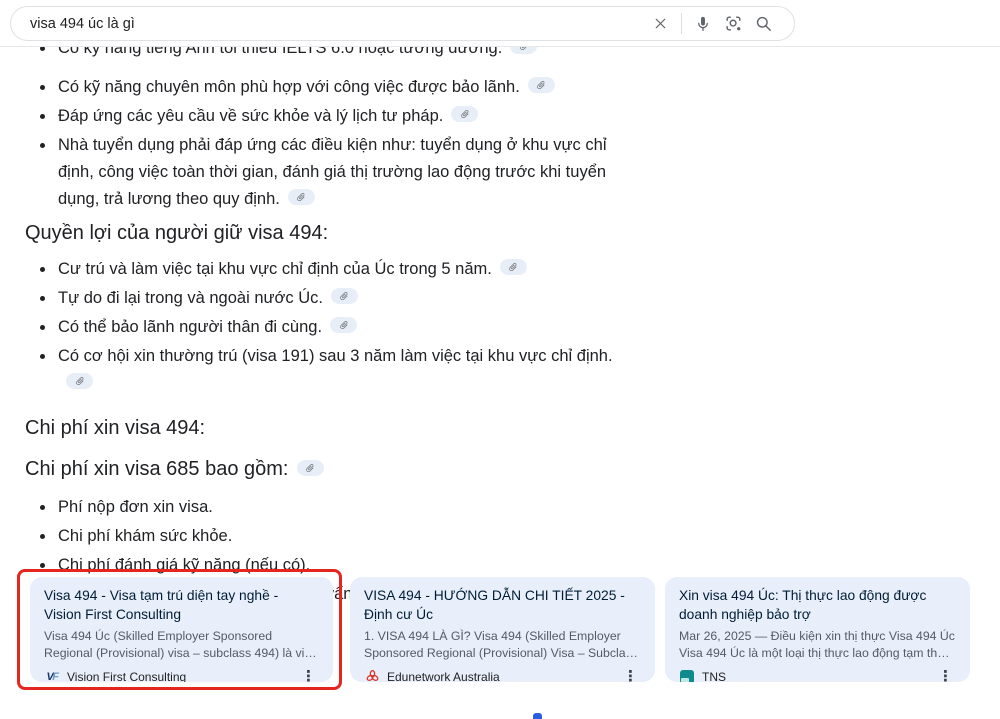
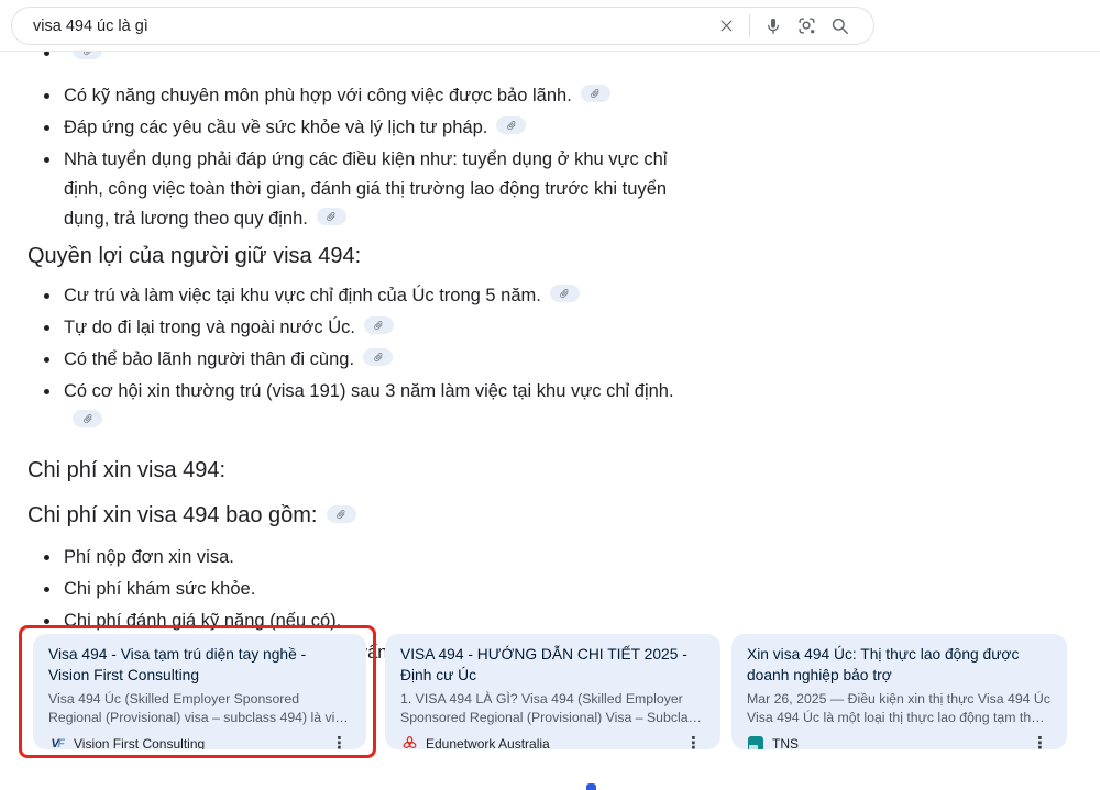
  visa 494 úc là gì
- Có kỹ năng tiếng Anh tối thiểu IELTS 6.0 hoặc tương đương.
  Có kỹ năng chuyên môn phù hợp với công việc được bảo lãnh.
  Đáp ứng các yêu cầu về sức khỏe và lý lịch tư pháp.
  Nhà tuyển dụng phải đáp ứng các điều kiện như: tuyển dụng ở khu vực chỉ định, công việc toàn thời gian, đánh giá thị trường lao động trước khi tuyển dụng, trả lương theo quy định.
  Quyền lợi của người giữ visa 494:
  Cư trú và làm việc tại khu vực chỉ định của Úc trong 5 năm.
  Tự do đi lại trong và ngoài nước Úc.
  Có thể bảo lãnh người thân đi cùng.
  Có cơ hội xin thường trú (visa 191) sau 3 năm làm việc tại khu vực chỉ định.
  Chi phí xin visa 494:
- Chi phí xin visa 685 bao gồm:
+ Chi phí xin visa 494 bao gồm:
  Phí nộp đơn xin visa.
  Chi phí khám sức khỏe.
  Chi phí đánh giá kỹ năng (nếu có).
  Visa 494 - Visa tạm trú diện tay nghề - Vision First Consulting
  Visa 494 Úc (Skilled Employer Sponsored Regional (Provisional) visa – subclass 494) là visa
  V
  F
  Vision First Consulting
  ⋮
  VISA 494 - HƯỚNG DẪN CHI TIẾT 2025 - Định cư Úc
  1. VISA 494 LÀ GÌ? Visa 494 (Skilled Employer Sponsored Regional (Provisional) Visa – Subclass
  Edunetwork Australia
  ⋮
  Xin visa 494 Úc: Thị thực lao động được doanh nghiệp bảo trợ
  Mar 26, 2025 — Điều kiện xin thị thực Visa 494 Úc Visa 494 Úc là một loại thị thực lao động tạm thời
  TNS
  ⋮
